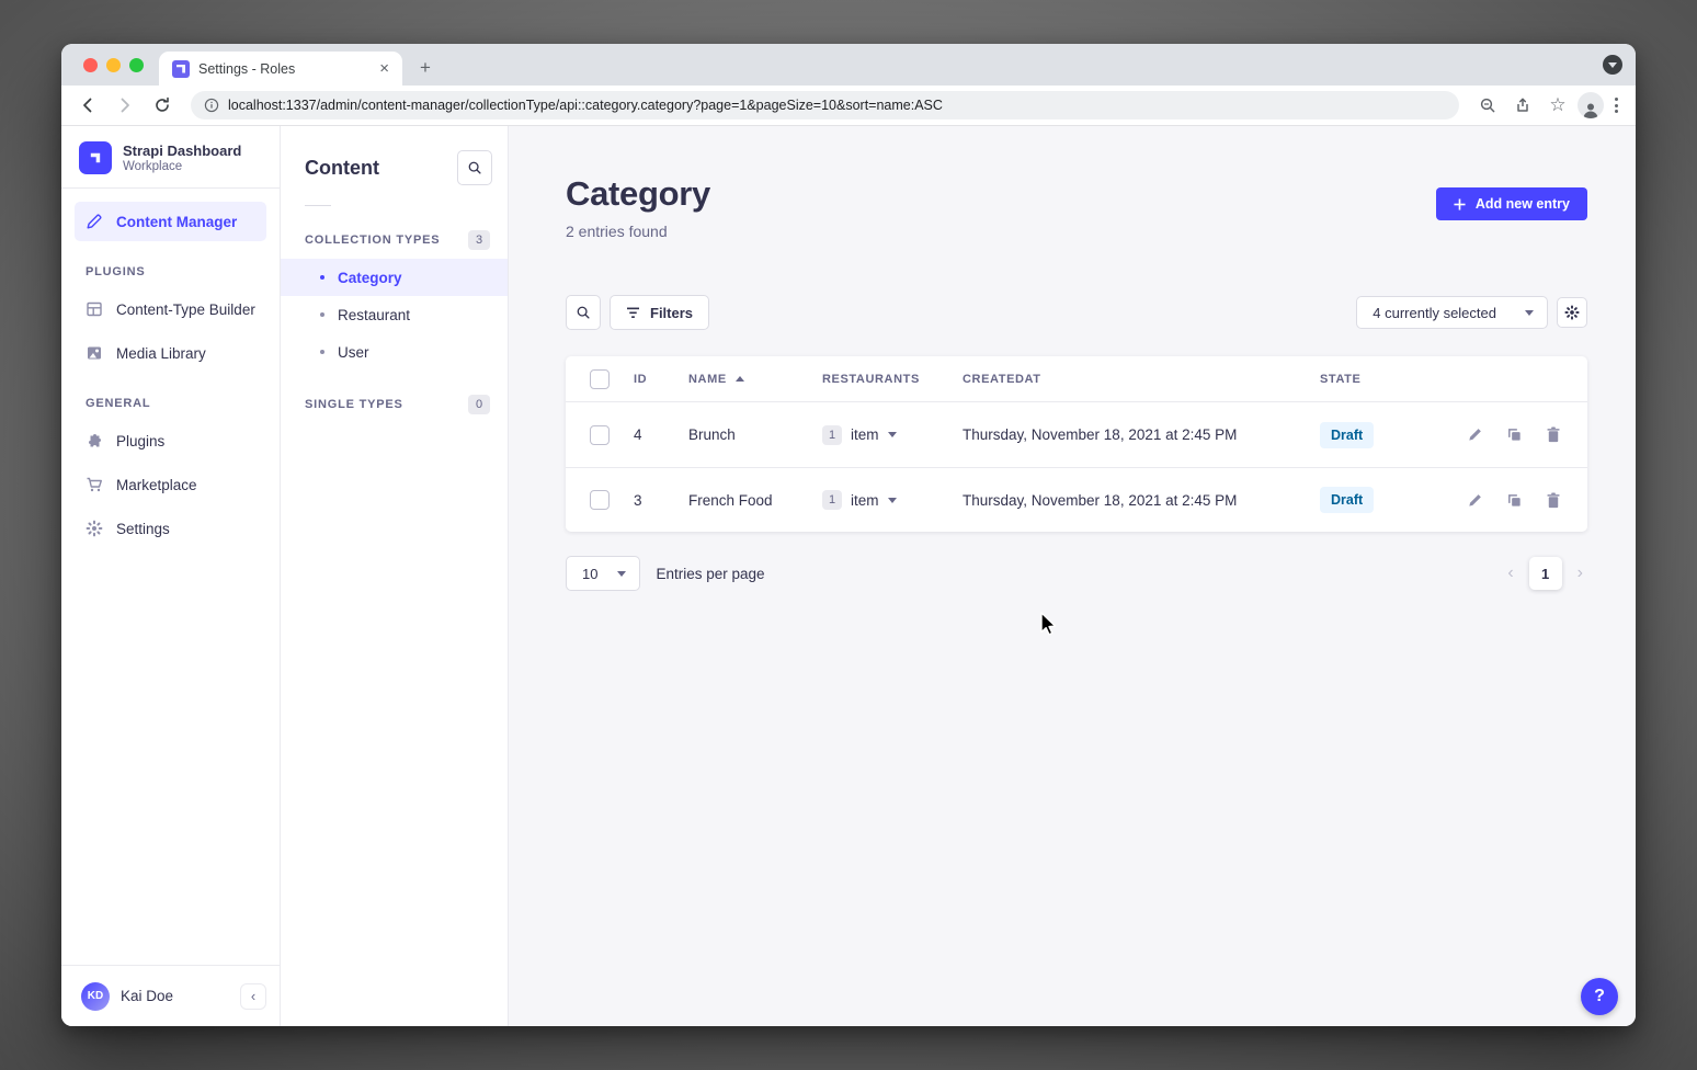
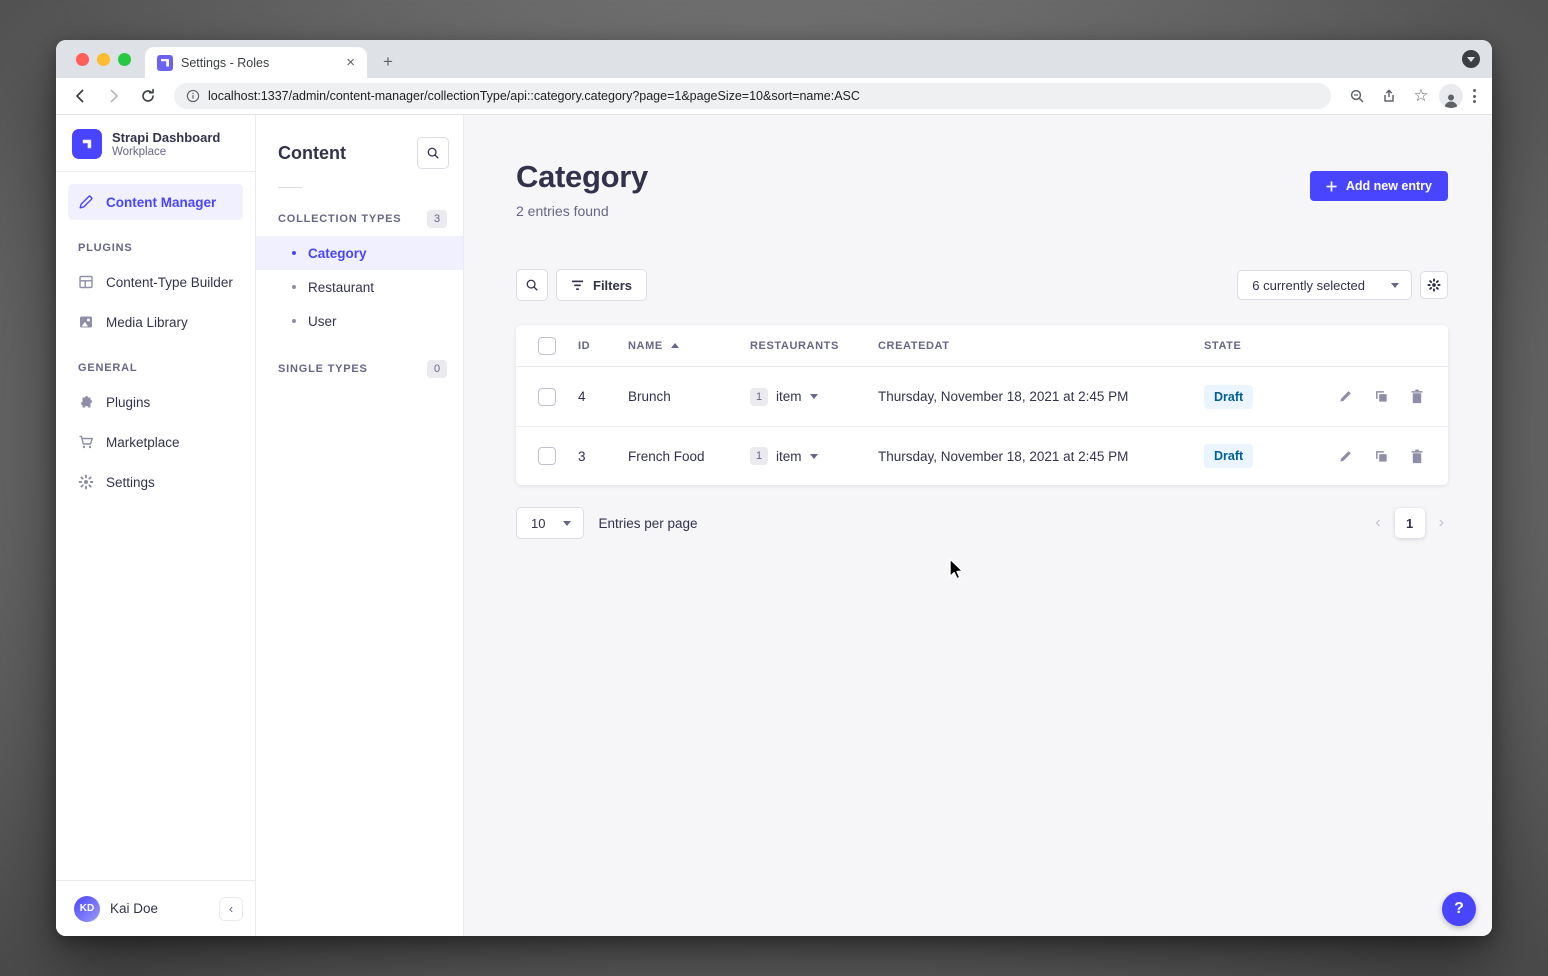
  Settings - Roles
  ×
  +
  localhost:1337/admin/content-manager/collectionType/api::category.category?page=1&pageSize=10&sort=name:ASC
  ☆
  Strapi Dashboard
  Workplace
  Content Manager
  PLUGINS
  Content-Type Builder
  Media Library
  GENERAL
  Plugins
  Marketplace
  Settings
  KD
  Kai Doe
  ‹
  Content
  COLLECTION TYPES
  3
  Category
  Restaurant
  User
  SINGLE TYPES
  0
  Category
  2 entries found
  Add new entry
  Filters
- 4 currently selected
+ 6 currently selected
  ID
  NAME
  RESTAURANTS
  CREATEDAT
  STATE
  4
  Brunch
  1
  item
  Thursday, November 18, 2021 at 2:45 PM
  Draft
  3
  French Food
  1
  item
  Thursday, November 18, 2021 at 2:45 PM
  Draft
  10
  Entries per page
  ‹
  1
  ›
  ?
